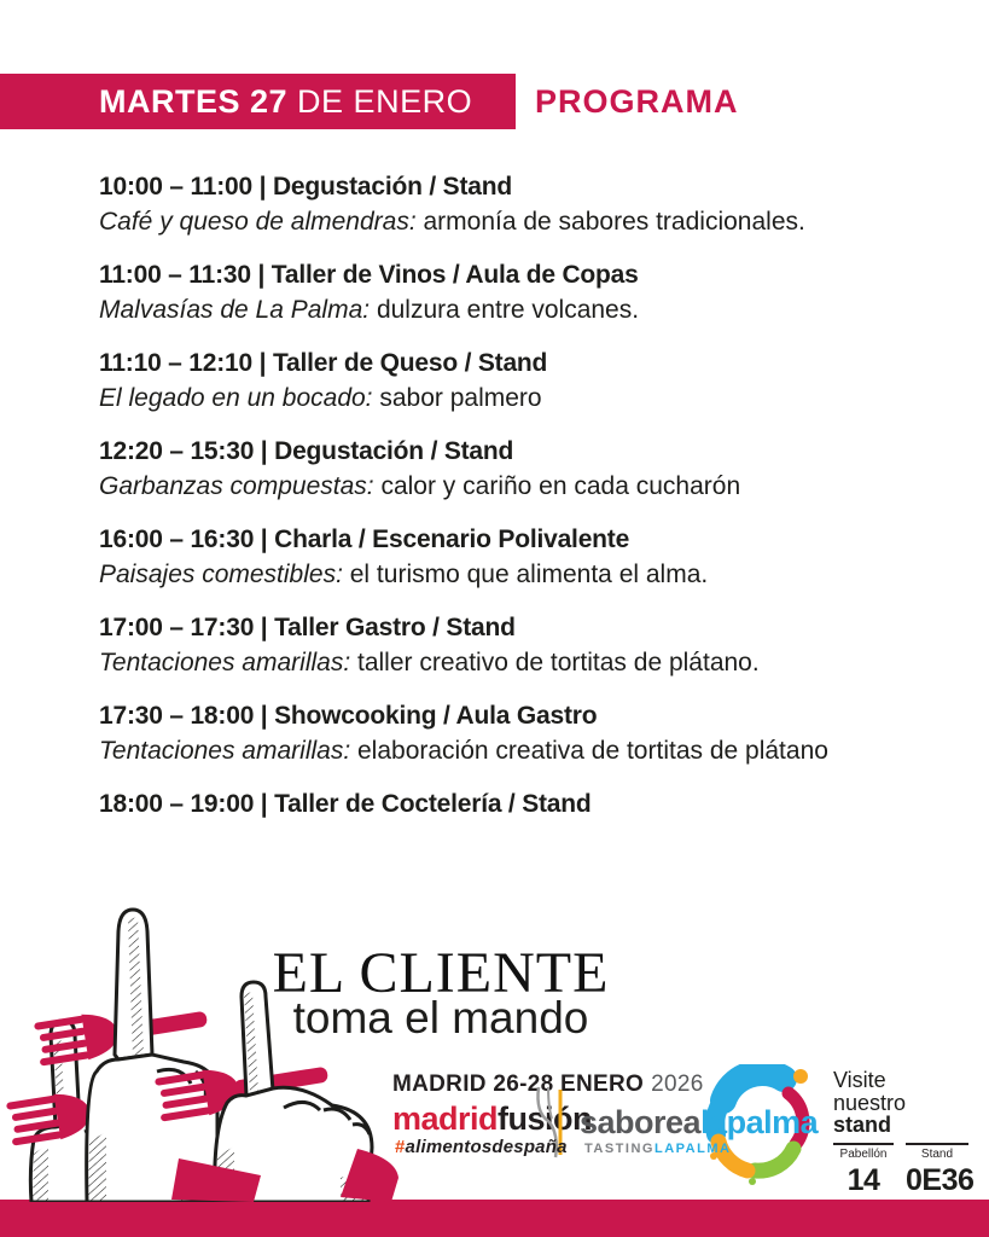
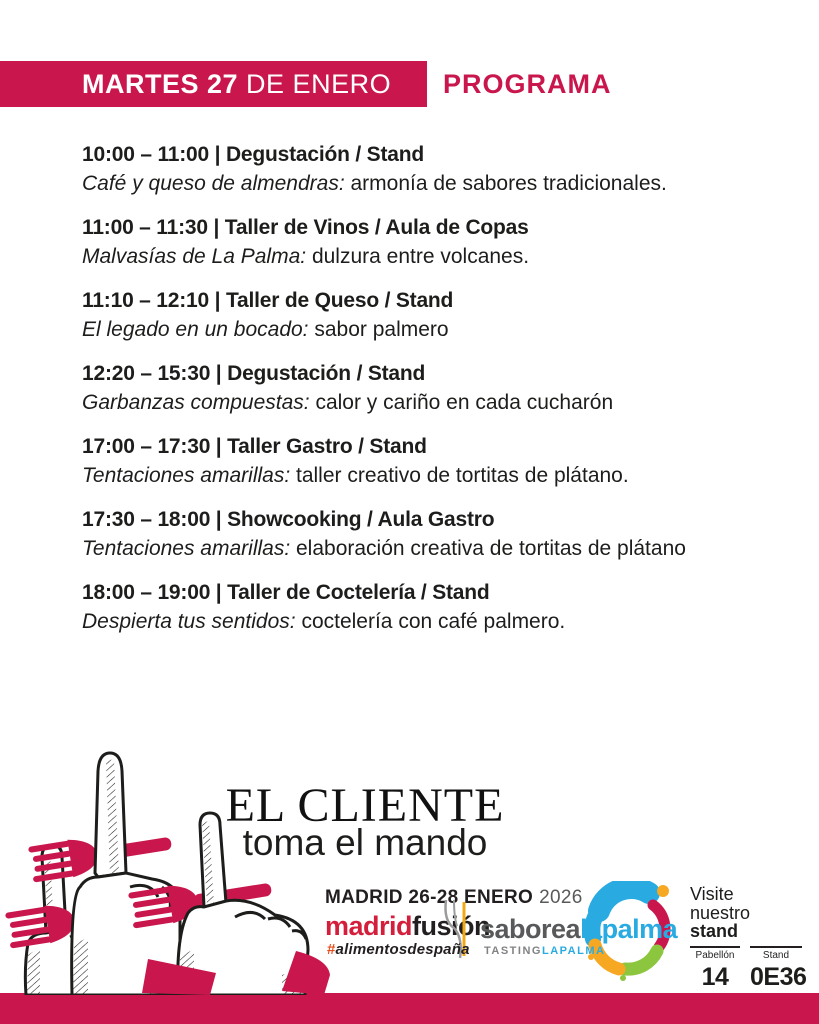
  MARTES 27 DE ENERO
  PROGRAMA
  10:00 – 11:00 | Degustación / Stand
  Café y queso de almendras: armonía de sabores tradicionales.
  11:00 – 11:30 | Taller de Vinos / Aula de Copas
  Malvasías de La Palma: dulzura entre volcanes.
  11:10 – 12:10 | Taller de Queso / Stand
  El legado en un bocado: sabor palmero
  12:20 – 15:30 | Degustación / Stand
  Garbanzas compuestas: calor y cariño en cada cucharón
- 16:00 – 16:30 | Charla / Escenario Polivalente
- Paisajes comestibles: el turismo que alimenta el alma.
  17:00 – 17:30 | Taller Gastro / Stand
  Tentaciones amarillas: taller creativo de tortitas de plátano.
  17:30 – 18:00 | Showcooking / Aula Gastro
  Tentaciones amarillas: elaboración creativa de tortitas de plátano
  18:00 – 19:00 | Taller de Coctelería / Stand
+ Despierta tus sentidos: coctelería con café palmero.
  EL CLIENTE
  toma el mando
  MADRID 26-28 ENERO 2026
  madridfusión
  #alimentosdespaña
  saborealapalma
  TASTINGLAPALMA
  Visite
  nuestro stand
  Pabellón
  14
  Stand
  0E36
